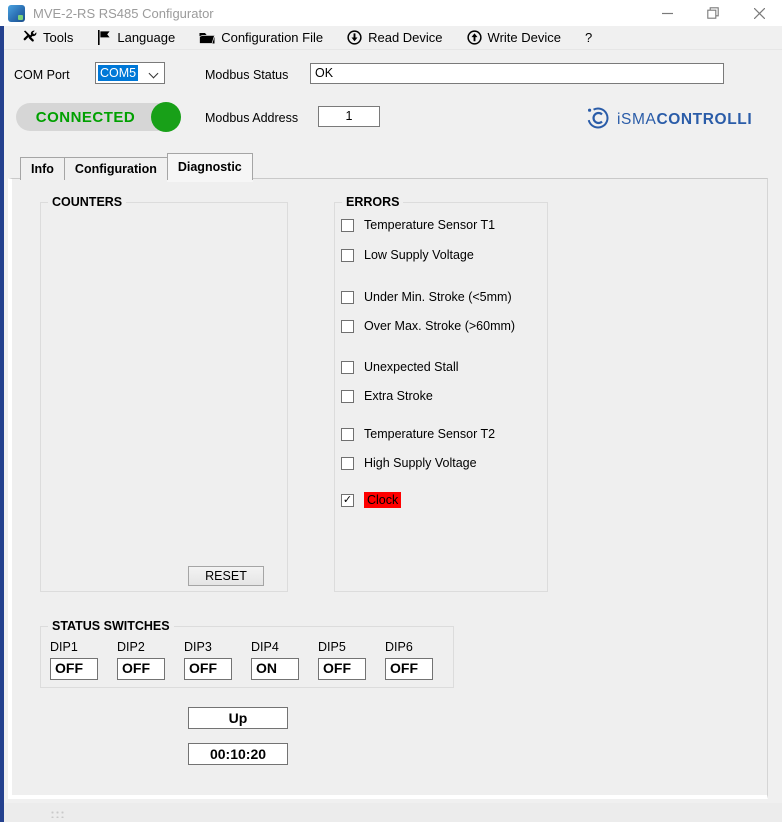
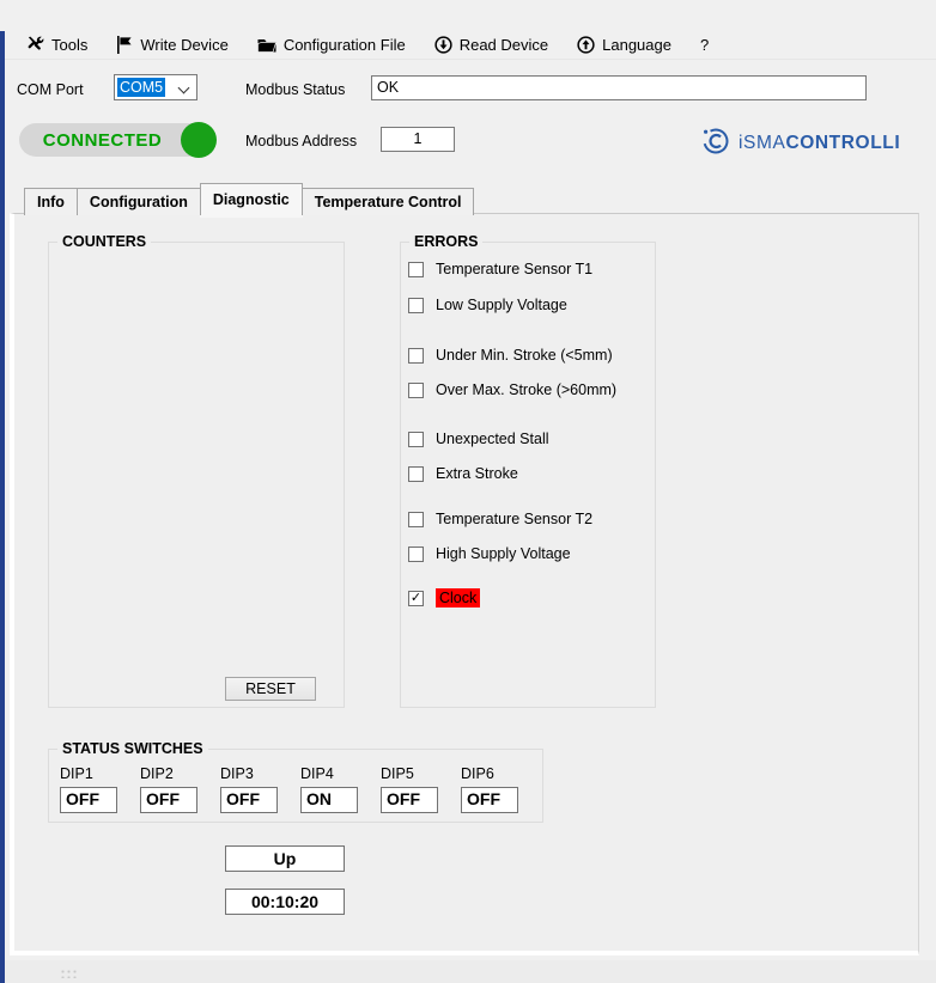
- MVE-2-RS RS485 Configurator
  Tools
- Language
+ Write Device
  Configuration File
  Read Device
- Write Device
+ Language
  ?
  COM Port
  COM5
  Modbus Status
  OK
  CONNECTED
  Modbus Address
  1
  iSMACONTROLLI
  Info
  Configuration
  Diagnostic
+ Temperature Control
  COUNTERS
  RESET
  ERRORS
  Temperature Sensor T1
  Low Supply Voltage
  Under Min. Stroke (<5mm)
  Over Max. Stroke (>60mm)
  Unexpected Stall
  Extra Stroke
  Temperature Sensor T2
  High Supply Voltage
  ✓
  Clock
  STATUS SWITCHES
  DIP1
  OFF
  DIP2
  OFF
  DIP3
  OFF
  DIP4
  ON
  DIP5
  OFF
  DIP6
  OFF
  Up
  00:10:20
